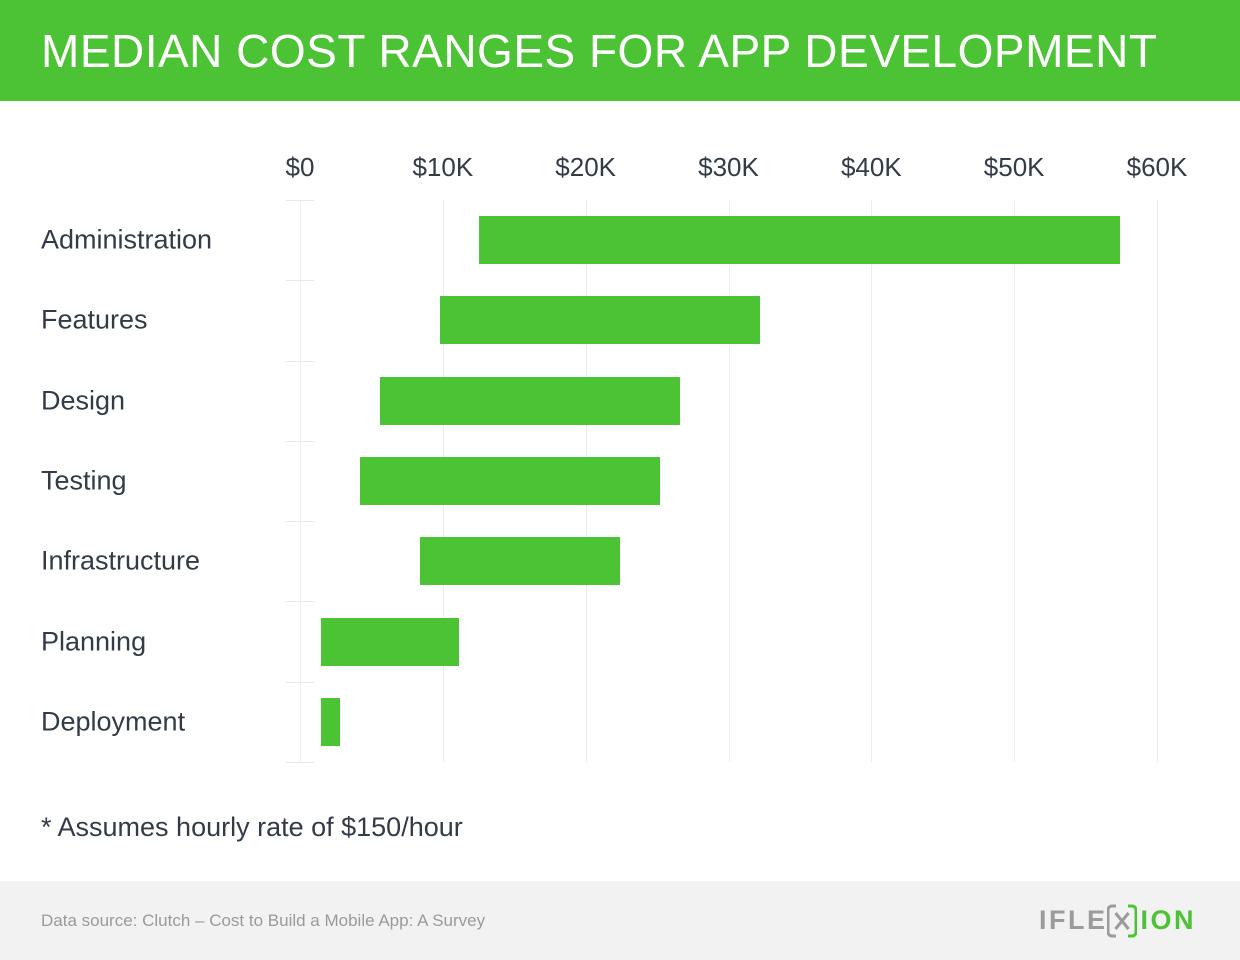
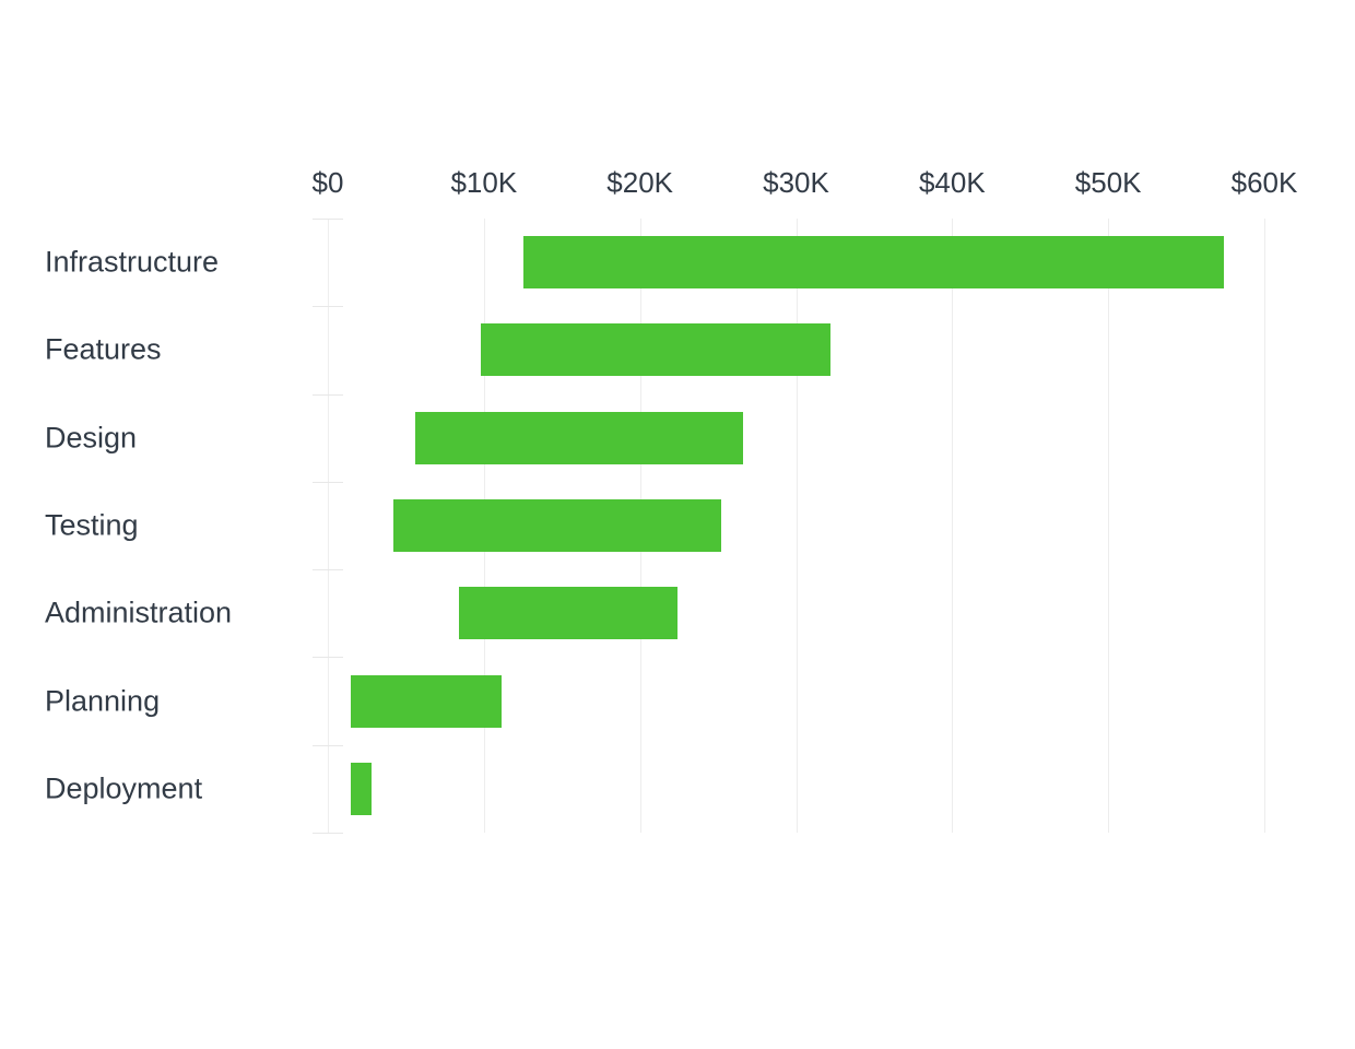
- MEDIAN COST RANGES FOR APP DEVELOPMENT
  $0
  $10K
  $20K
  $30K
  $40K
  $50K
  $60K
- Administration
+ Infrastructure
  Features
  Design
  Testing
- Infrastructure
+ Administration
  Planning
  Deployment
- * Assumes hourly rate of $150/hour
- Data source: Clutch – Cost to Build a Mobile App: A Survey
- IFLE
- ION
